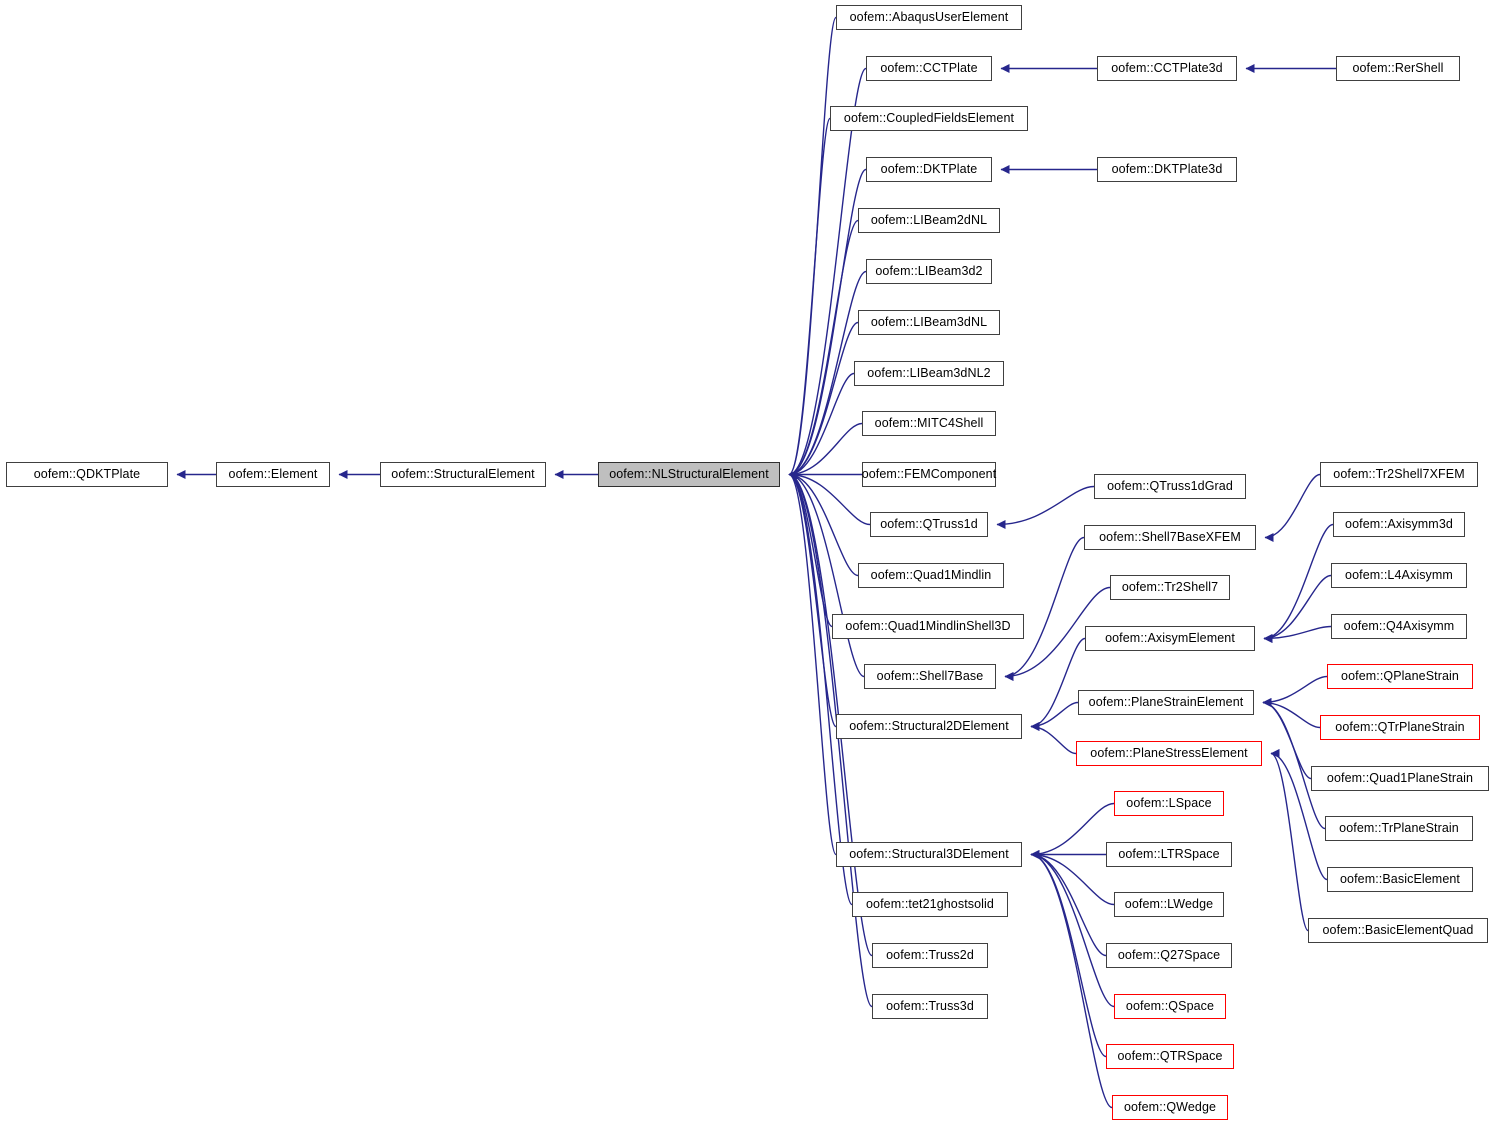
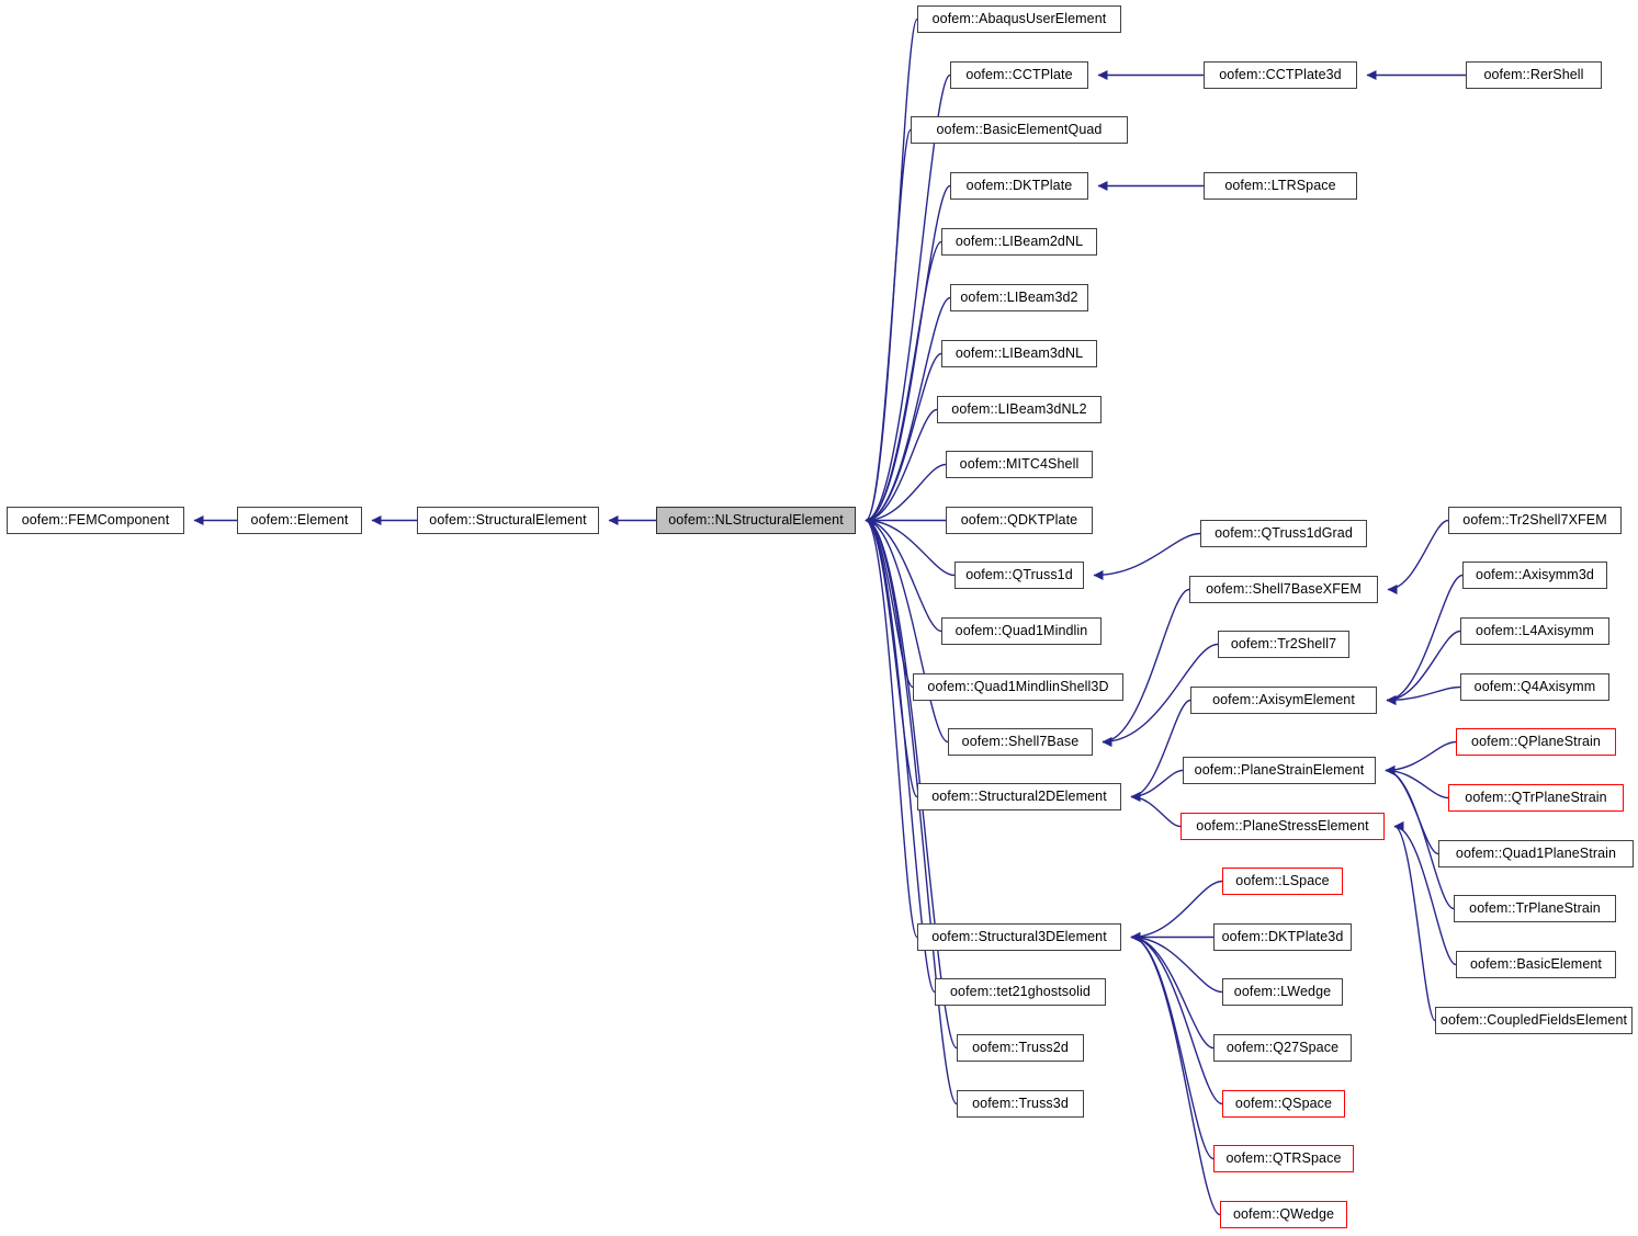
- oofem::QDKTPlate
+ oofem::FEMComponent
  oofem::Element
  oofem::StructuralElement
  oofem::NLStructuralElement
  oofem::AbaqusUserElement
  oofem::CCTPlate
- oofem::CoupledFieldsElement
+ oofem::BasicElementQuad
  oofem::DKTPlate
  oofem::LIBeam2dNL
  oofem::LIBeam3d2
  oofem::LIBeam3dNL
  oofem::LIBeam3dNL2
  oofem::MITC4Shell
- oofem::FEMComponent
+ oofem::QDKTPlate
  oofem::QTruss1d
  oofem::Quad1Mindlin
  oofem::Quad1MindlinShell3D
  oofem::Shell7Base
  oofem::Structural2DElement
  oofem::Structural3DElement
  oofem::tet21ghostsolid
  oofem::Truss2d
  oofem::Truss3d
  oofem::QTruss1dGrad
  oofem::Shell7BaseXFEM
  oofem::Tr2Shell7
  oofem::AxisymElement
  oofem::PlaneStrainElement
  oofem::PlaneStressElement
  oofem::LSpace
- oofem::LTRSpace
+ oofem::DKTPlate3d
  oofem::LWedge
  oofem::Q27Space
  oofem::QSpace
  oofem::QTRSpace
  oofem::QWedge
  oofem::Tr2Shell7XFEM
  oofem::Axisymm3d
  oofem::L4Axisymm
  oofem::Q4Axisymm
  oofem::QPlaneStrain
  oofem::QTrPlaneStrain
  oofem::Quad1PlaneStrain
  oofem::TrPlaneStrain
  oofem::BasicElement
- oofem::BasicElementQuad
+ oofem::CoupledFieldsElement
  oofem::CCTPlate3d
- oofem::DKTPlate3d
+ oofem::LTRSpace
  oofem::RerShell
